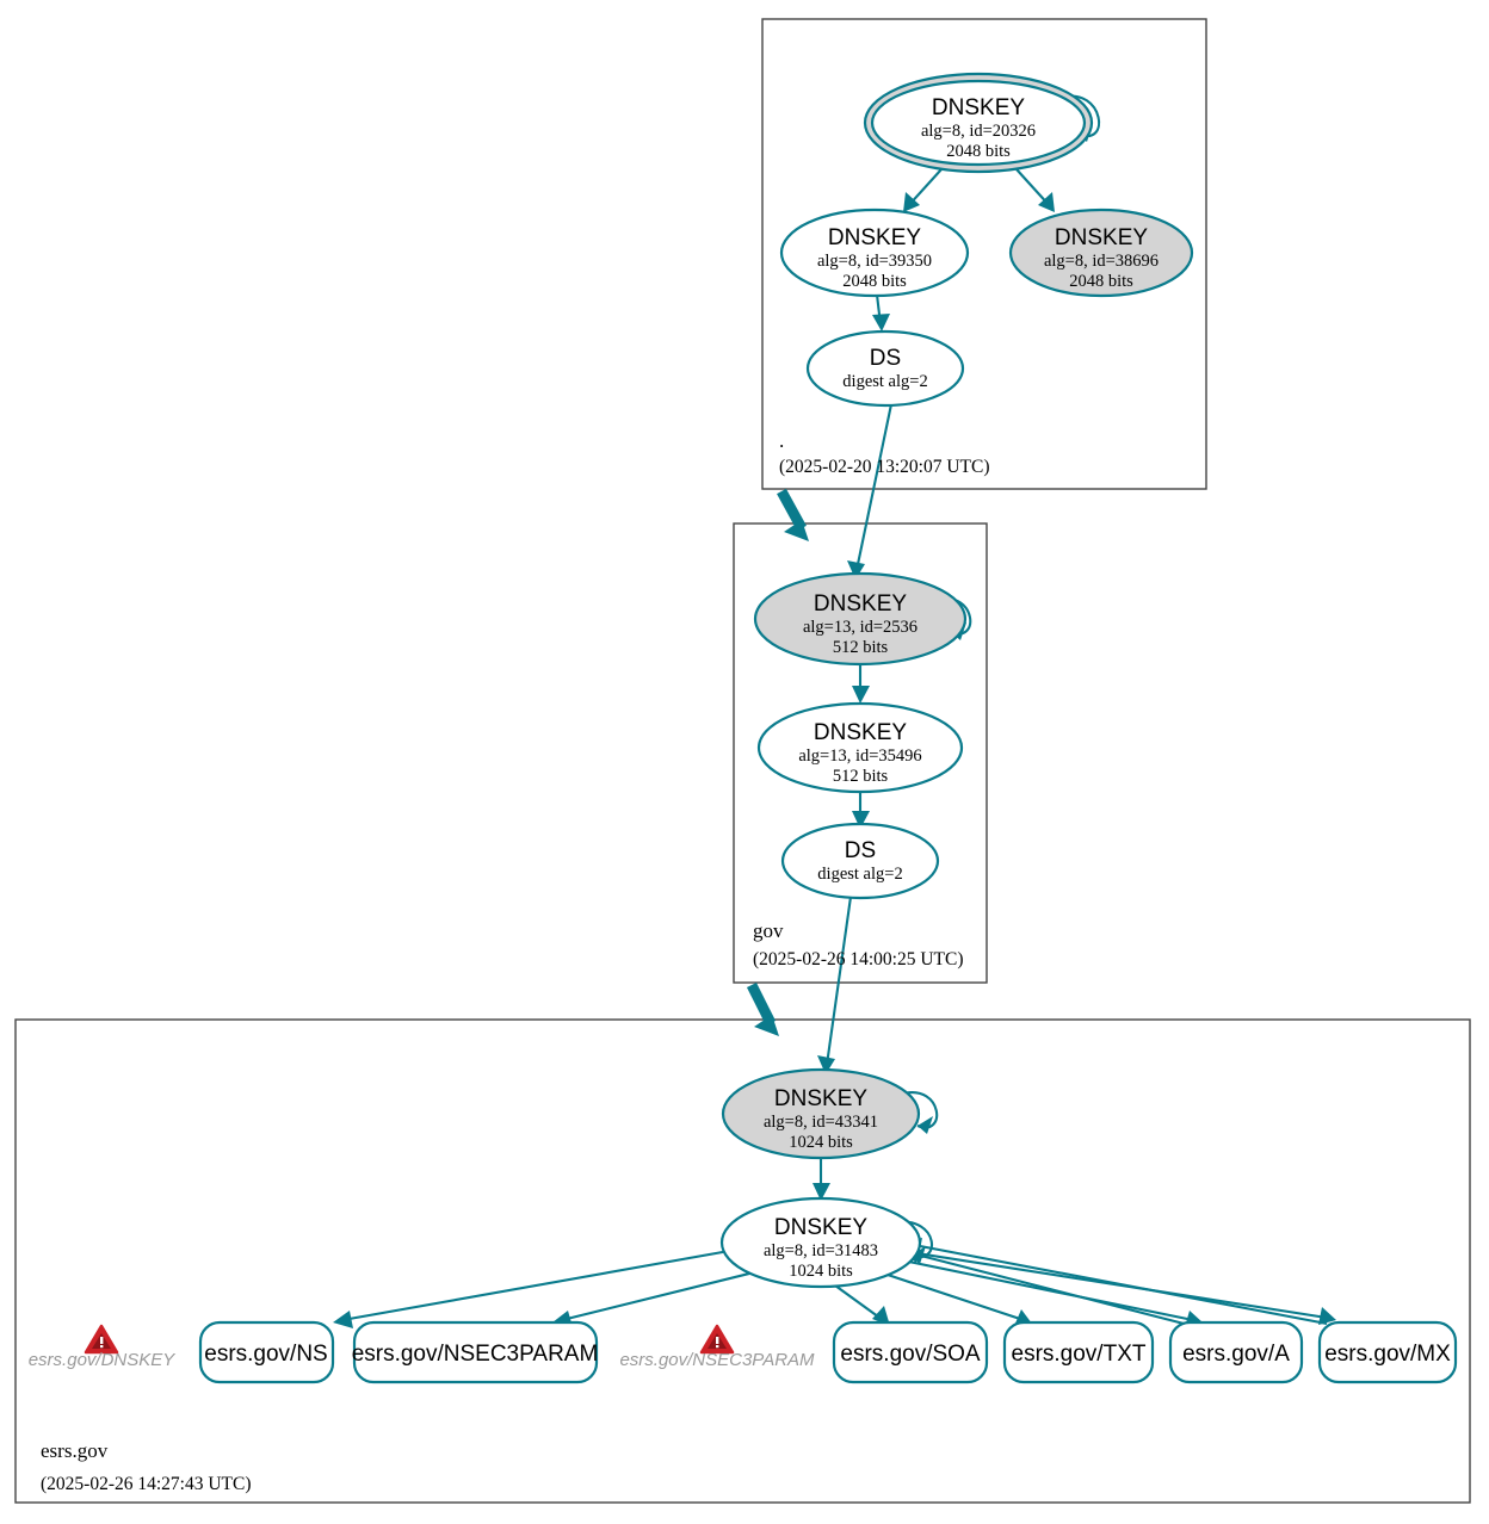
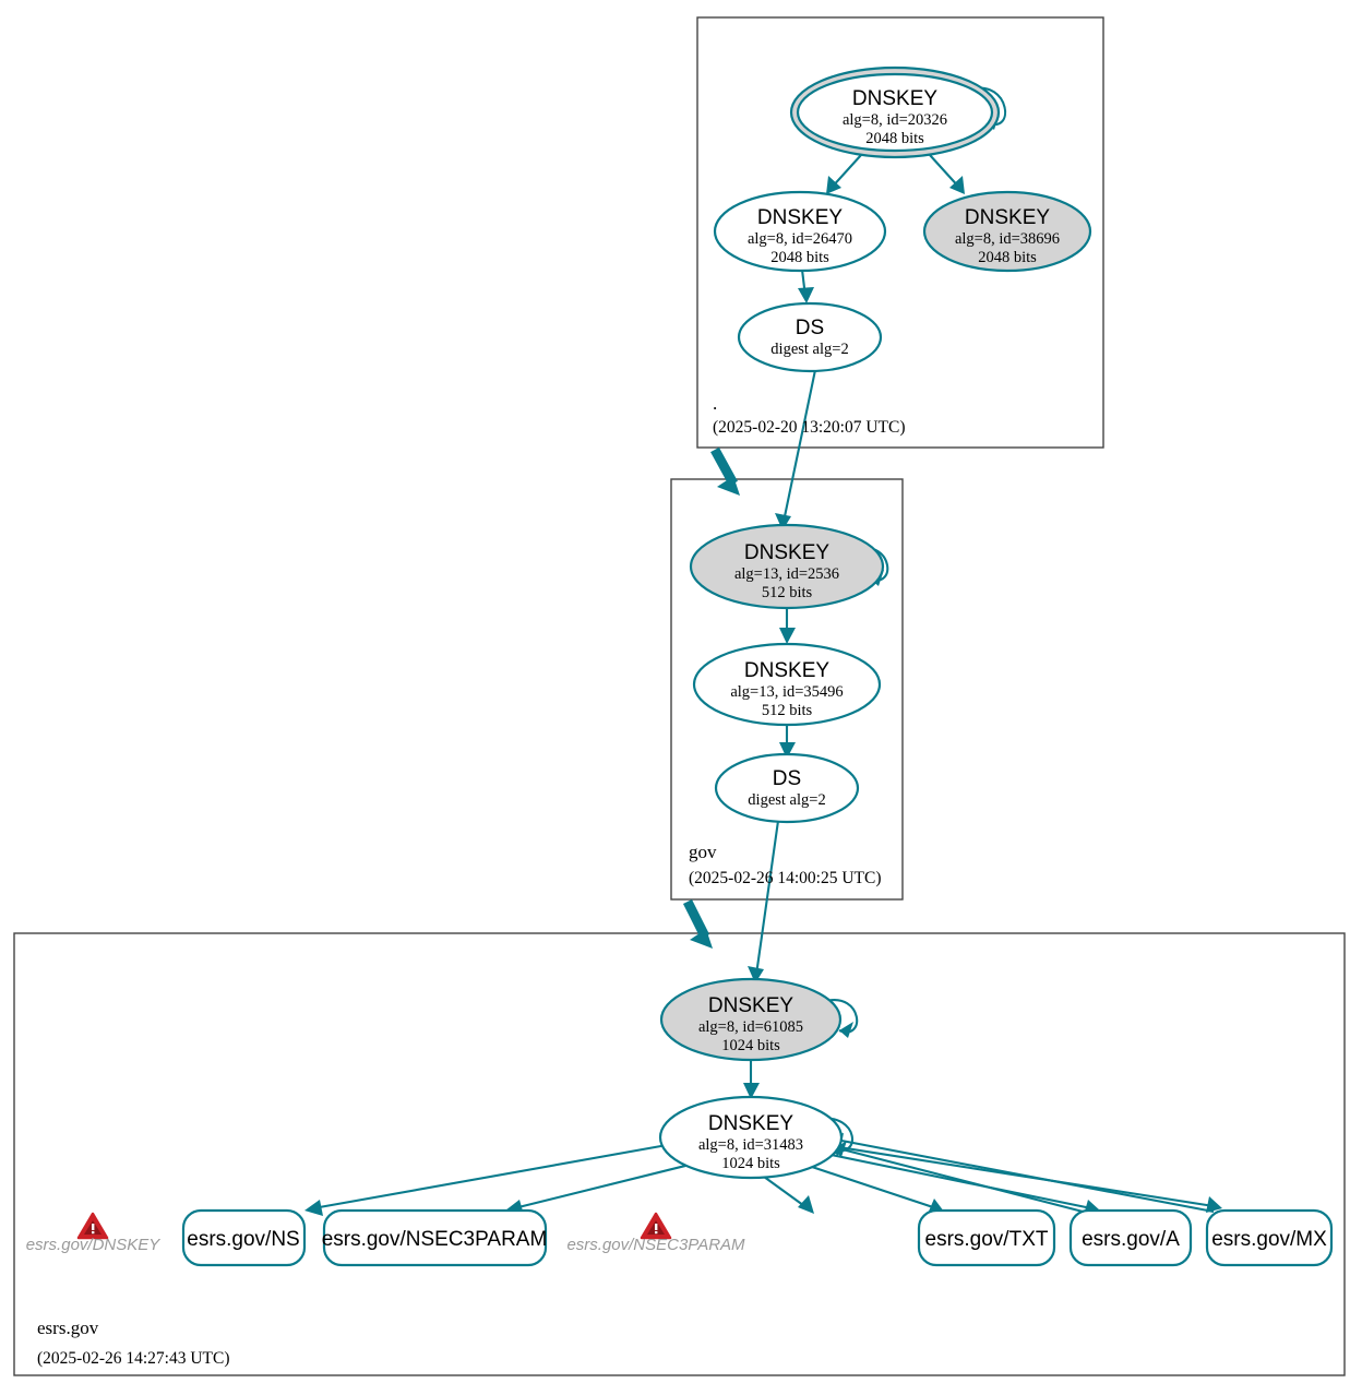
  DNSKEY
  alg=8, id=20326
  2048 bits
  DNSKEY
- alg=8, id=39350
+ alg=8, id=26470
  2048 bits
  DNSKEY
  alg=8, id=38696
  2048 bits
  DS
  digest alg=2
  .
  (2025-02-20 13:20:07 UTC)
  DNSKEY
  alg=13, id=2536
  512 bits
  DNSKEY
  alg=13, id=35496
  512 bits
  DS
  digest alg=2
  gov
  (2025-02-26 14:00:25 UTC)
  DNSKEY
- alg=8, id=43341
+ alg=8, id=61085
  1024 bits
  DNSKEY
  alg=8, id=31483
  1024 bits
  esrs.gov/NS
  esrs.gov/NSEC3PARAM
- esrs.gov/SOA
  esrs.gov/TXT
  esrs.gov/A
  esrs.gov/MX
  esrs.gov/DNSKEY
  esrs.gov/NSEC3PARAM
  esrs.gov
  (2025-02-26 14:27:43 UTC)
